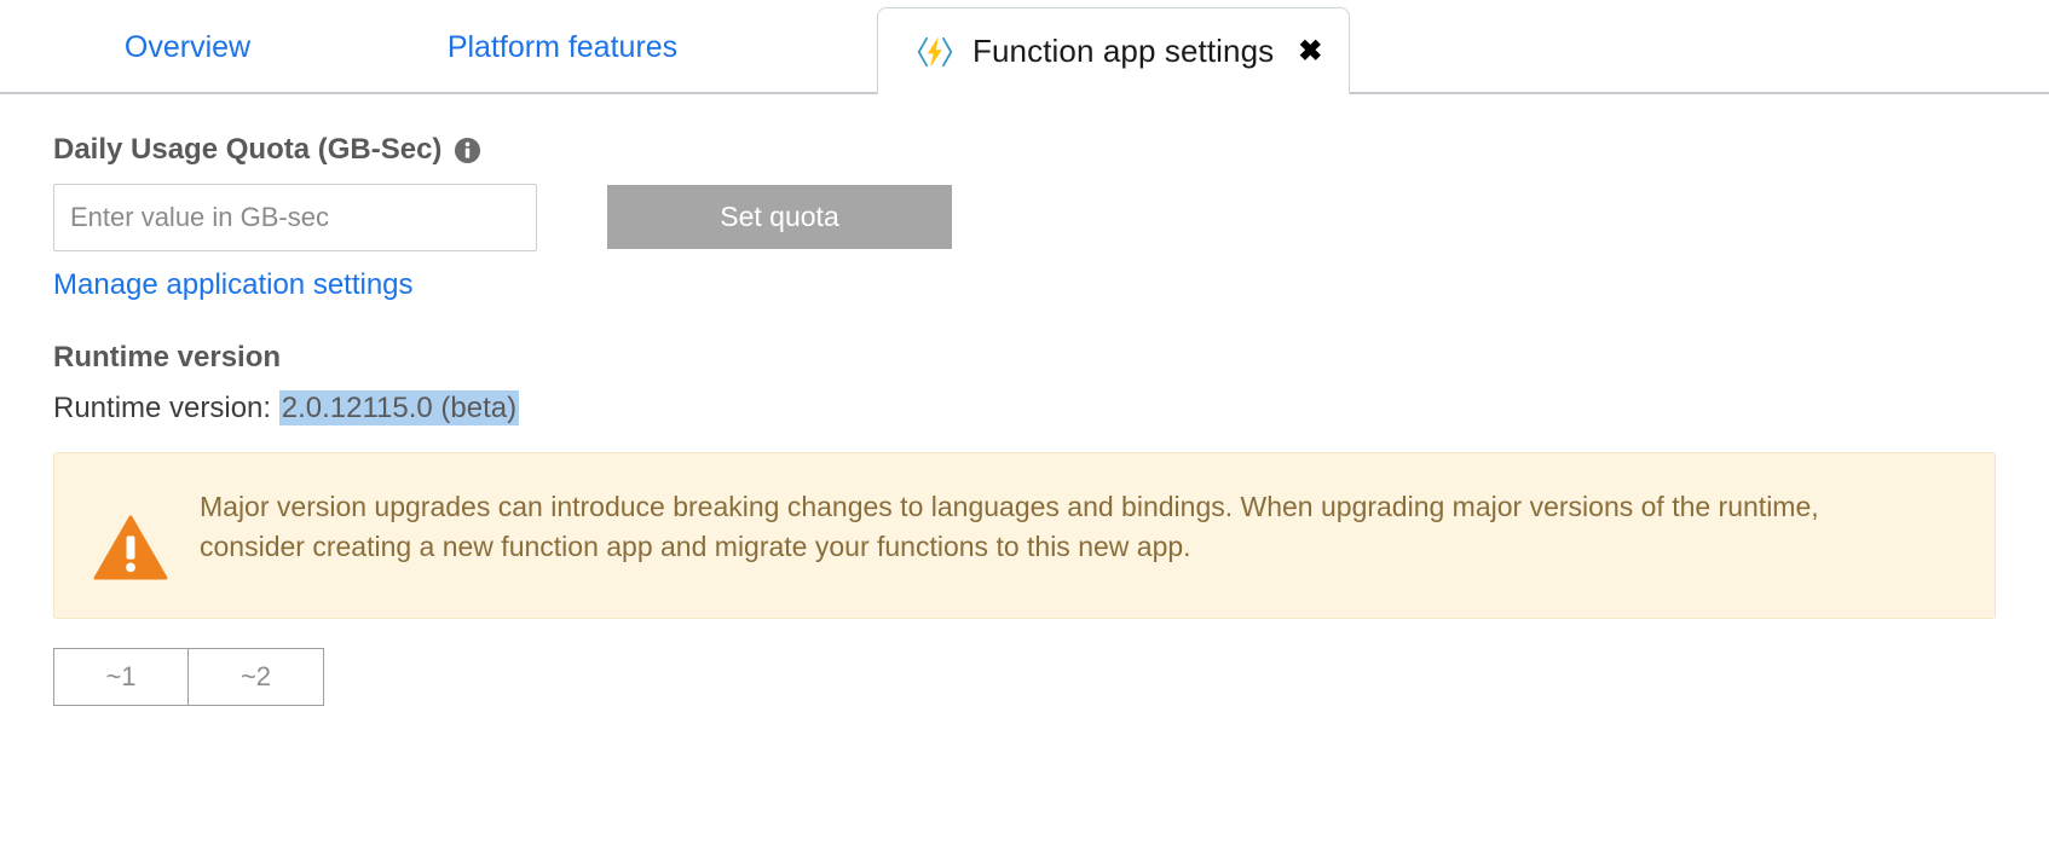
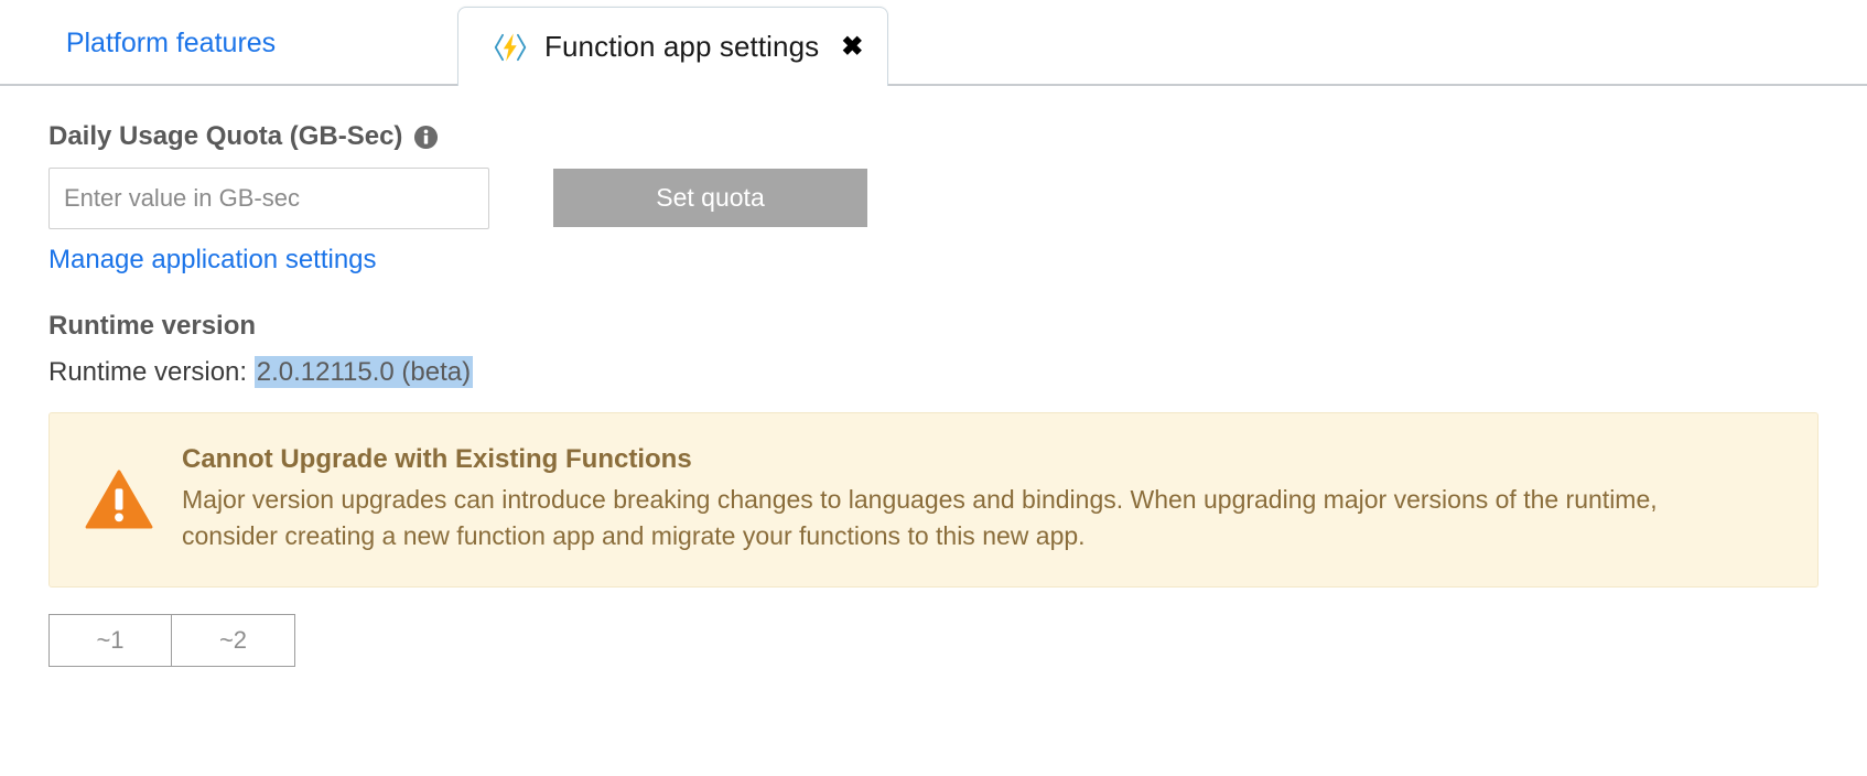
- Overview
  Platform features
  Function app settings
  ✖
  Daily Usage Quota (GB-Sec)
  Enter value in GB-sec
  Set quota
  Manage application settings
  Runtime version
  Runtime version: 2.0.12115.0 (beta)
+ Cannot Upgrade with Existing Functions
  Major version upgrades can introduce breaking changes to languages and bindings. When upgrading major versions of the runtime, consider creating a new function app and migrate your functions to this new app.
  ~1
  ~2
